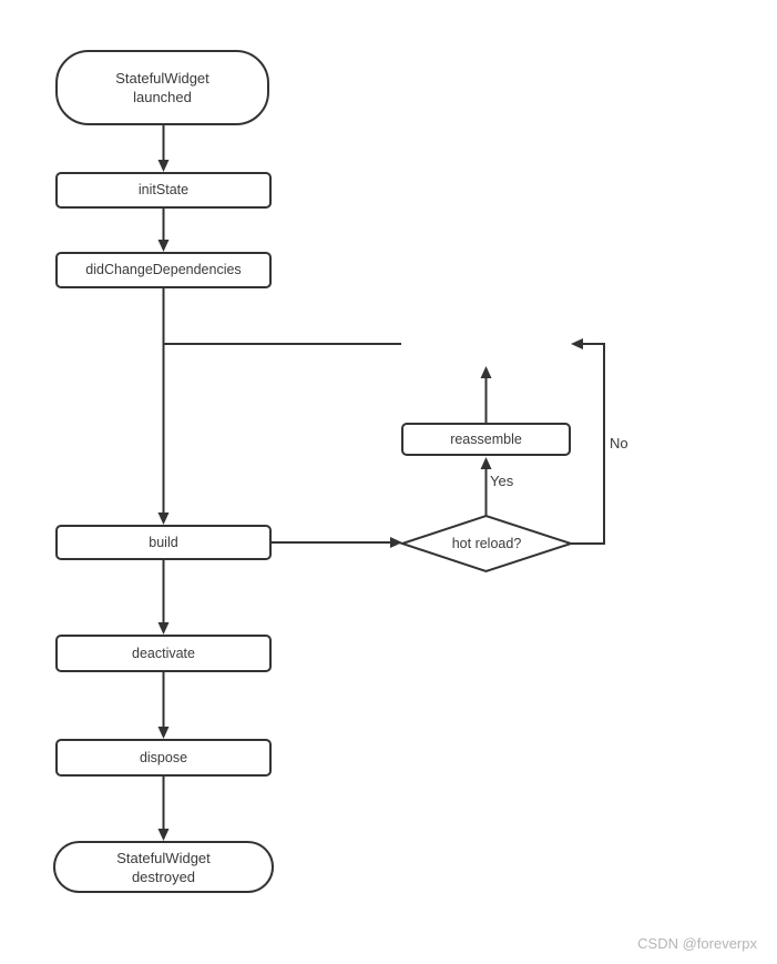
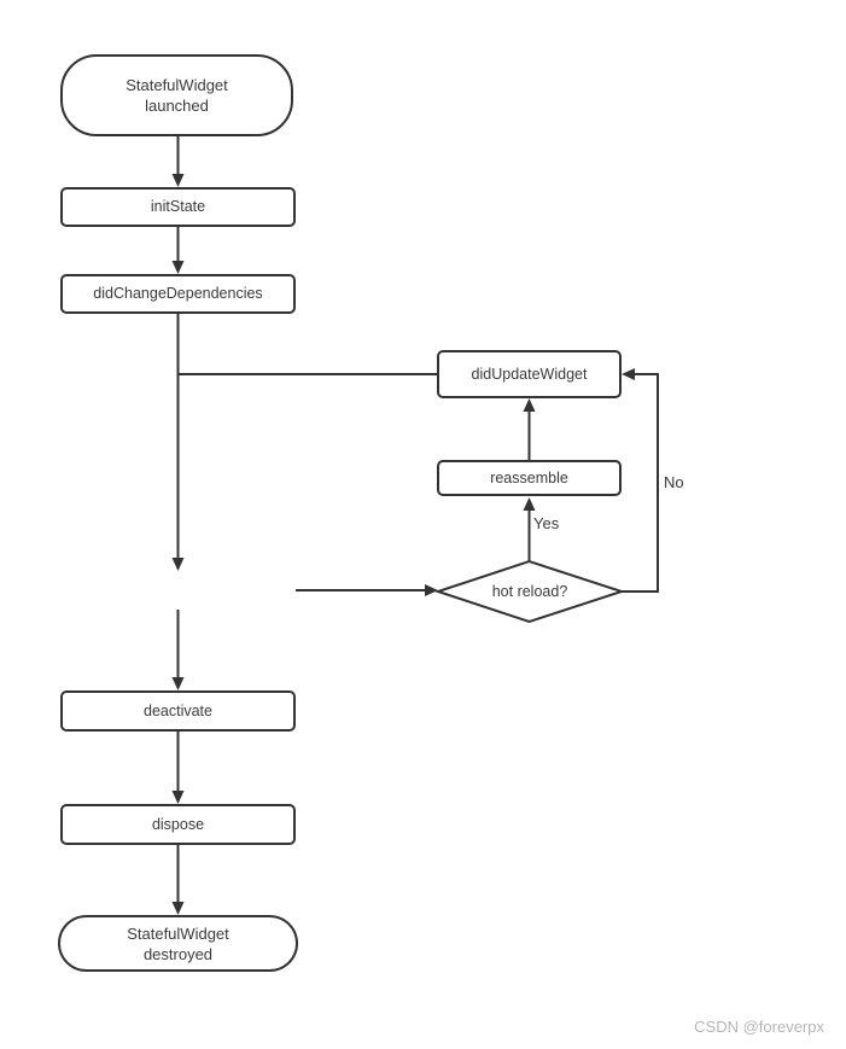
  StatefulWidget
  launched
  initState
  didChangeDependencies
+ didUpdateWidget
  reassemble
  hot reload?
- build
  deactivate
  dispose
  StatefulWidget
  destroyed
  Yes
  No
  CSDN @foreverpx
